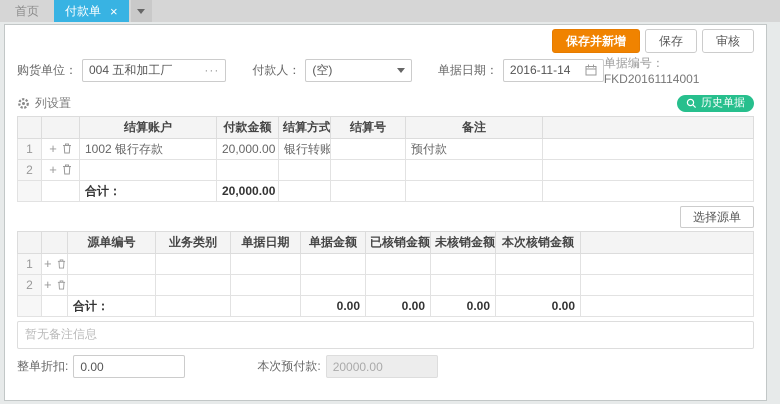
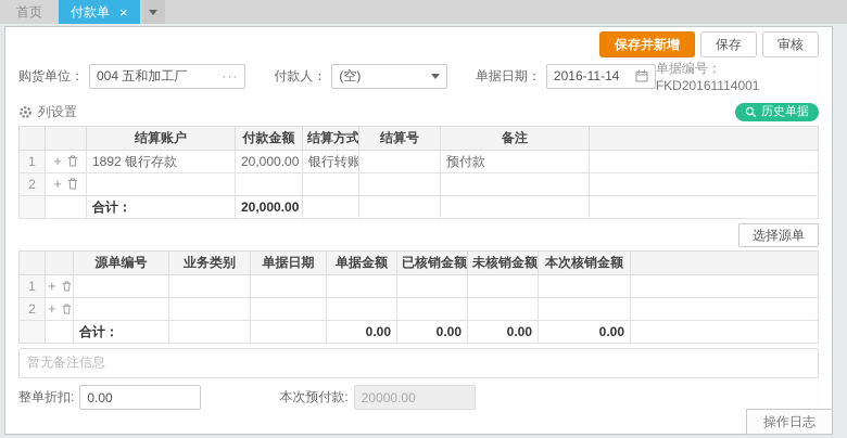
  首页
  付款单
  ×
  保存并新增
  保存
  审核
  购货单位：
  004 五和加工厂
  ···
  付款人：
  (空)
  单据日期：
  2016-11-14
  单据编号： FKD20161114001
  列设置
  历史单据
  		结算账户	付款金额	结算方式	结算号	备注
- 1	+	1002 银行存款	20,000.00	银行转账		预付款
+ 1	+	1892 银行存款	20,000.00	银行转账		预付款
  2	+
  		合计：	20,000.00
  选择源单
  		源单编号	业务类别	单据日期	单据金额	已核销金额	未核销金额	本次核销金额
  1	+
  2	+
  		合计：			0.00	0.00	0.00	0.00
  暂无备注信息
  整单折扣:
  0.00
  本次预付款:
  20000.00
+ 操作日志
